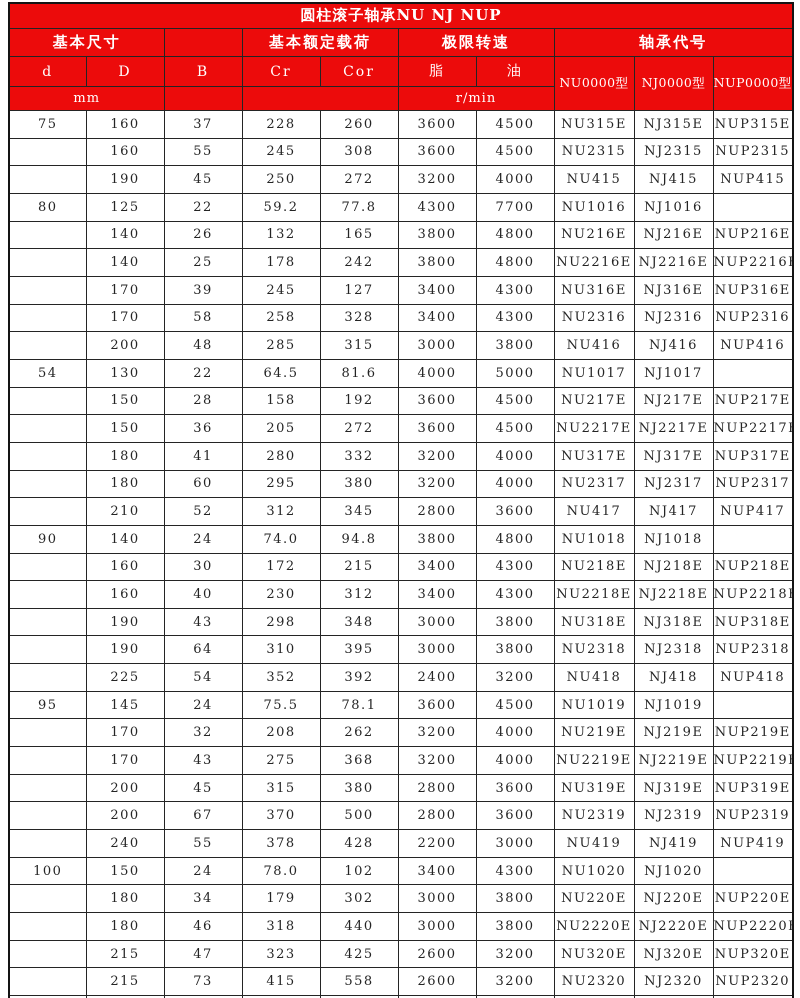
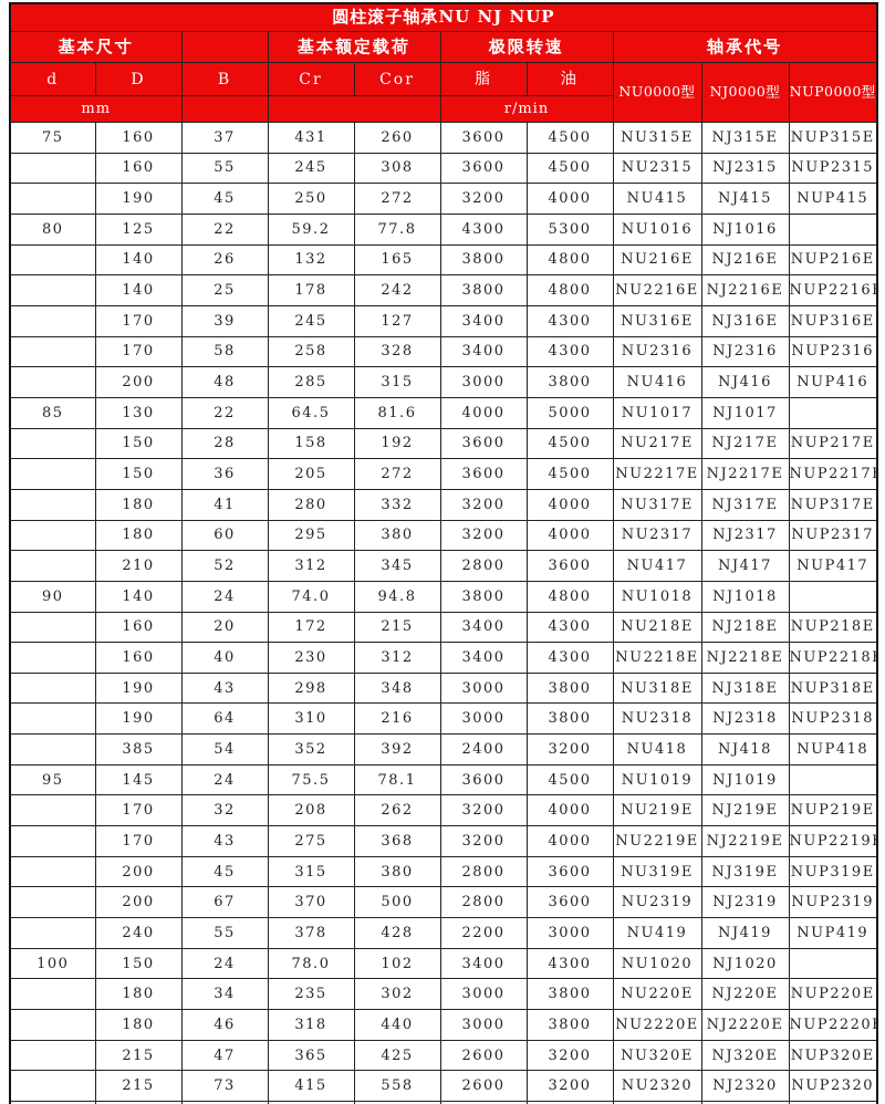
  圆柱滚子轴承NU NJ NUP
  基本尺寸		基本额定载荷	极限转速	轴承代号
  d	D	B	Cr	Cor	脂	油	NU0000型	NJ0000型	NUP0000型
  mm			r/min
- 75	160	37	228	260	3600	4500	NU315E	NJ315E	NUP315E
+ 75	160	37	431	260	3600	4500	NU315E	NJ315E	NUP315E
  	160	55	245	308	3600	4500	NU2315	NJ2315	NUP2315
  	190	45	250	272	3200	4000	NU415	NJ415	NUP415
- 80	125	22	59.2	77.8	4300	7700	NU1016	NJ1016
+ 80	125	22	59.2	77.8	4300	5300	NU1016	NJ1016
  	140	26	132	165	3800	4800	NU216E	NJ216E	NUP216E
  	140	25	178	242	3800	4800	NU2216E	NJ2216E	NUP2216
  	170	39	245	127	3400	4300	NU316E	NJ316E	NUP316E
  	170	58	258	328	3400	4300	NU2316	NJ2316	NUP2316
  	200	48	285	315	3000	3800	NU416	NJ416	NUP416
- 54	130	22	64.5	81.6	4000	5000	NU1017	NJ1017
+ 85	130	22	64.5	81.6	4000	5000	NU1017	NJ1017
  	150	28	158	192	3600	4500	NU217E	NJ217E	NUP217E
  	150	36	205	272	3600	4500	NU2217E	NJ2217E	NUP2217
  	180	41	280	332	3200	4000	NU317E	NJ317E	NUP317E
  	180	60	295	380	3200	4000	NU2317	NJ2317	NUP2317
  	210	52	312	345	2800	3600	NU417	NJ417	NUP417
  90	140	24	74.0	94.8	3800	4800	NU1018	NJ1018
- 	160	30	172	215	3400	4300	NU218E	NJ218E	NUP218E
+ 	160	20	172	215	3400	4300	NU218E	NJ218E	NUP218E
  	160	40	230	312	3400	4300	NU2218E	NJ2218E	NUP2218
  	190	43	298	348	3000	3800	NU318E	NJ318E	NUP318E
- 	190	64	310	395	3000	3800	NU2318	NJ2318	NUP2318
+ 	190	64	310	216	3000	3800	NU2318	NJ2318	NUP2318
- 	225	54	352	392	2400	3200	NU418	NJ418	NUP418
+ 	385	54	352	392	2400	3200	NU418	NJ418	NUP418
  95	145	24	75.5	78.1	3600	4500	NU1019	NJ1019
  	170	32	208	262	3200	4000	NU219E	NJ219E	NUP219E
  	170	43	275	368	3200	4000	NU2219E	NJ2219E	NUP2219
  	200	45	315	380	2800	3600	NU319E	NJ319E	NUP319E
  	200	67	370	500	2800	3600	NU2319	NJ2319	NUP2319
  	240	55	378	428	2200	3000	NU419	NJ419	NUP419
  100	150	24	78.0	102	3400	4300	NU1020	NJ1020
- 	180	34	179	302	3000	3800	NU220E	NJ220E	NUP220E
+ 	180	34	235	302	3000	3800	NU220E	NJ220E	NUP220E
  	180	46	318	440	3000	3800	NU2220E	NJ2220E	NUP2220
- 	215	47	323	425	2600	3200	NU320E	NJ320E	NUP320E
+ 	215	47	365	425	2600	3200	NU320E	NJ320E	NUP320E
  	215	73	415	558	2600	3200	NU2320	NJ2320	NUP2320
